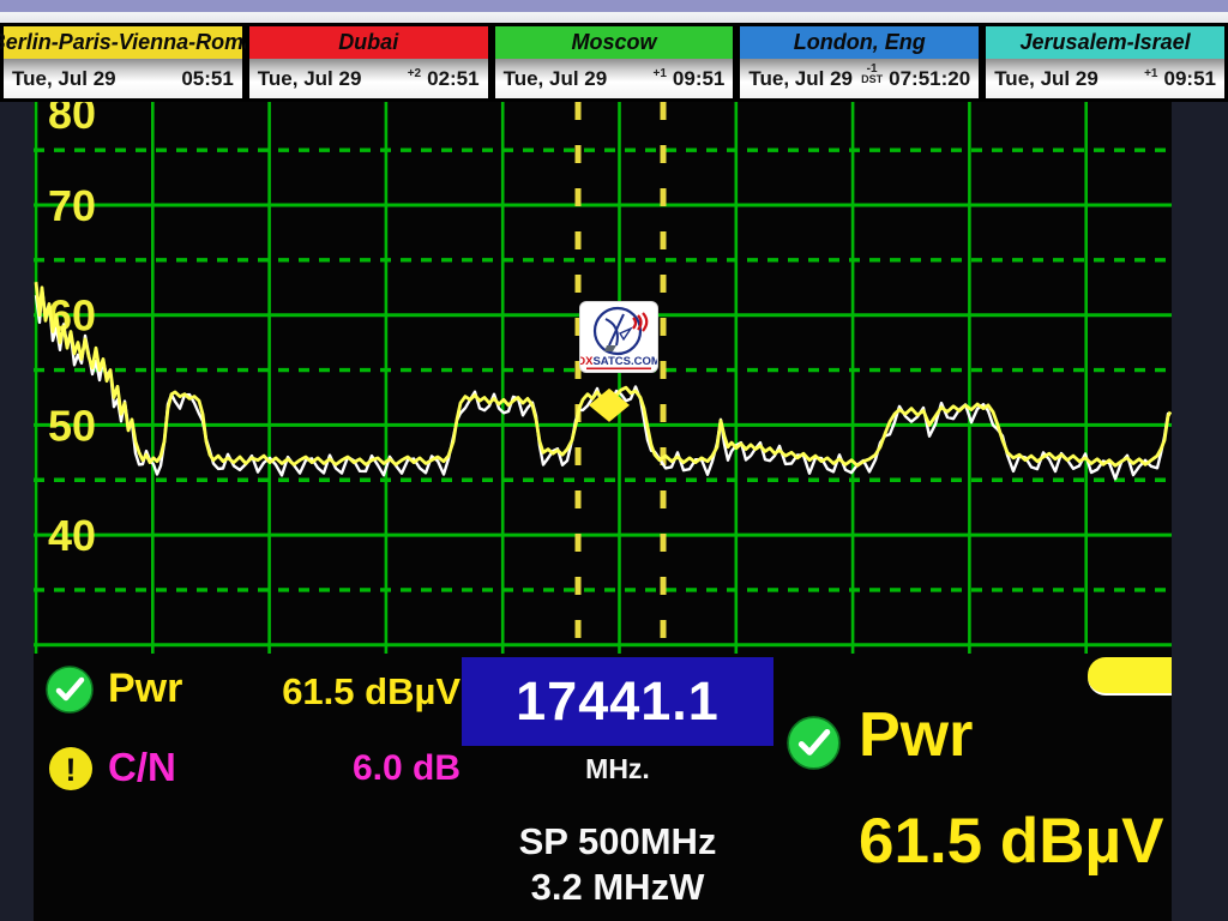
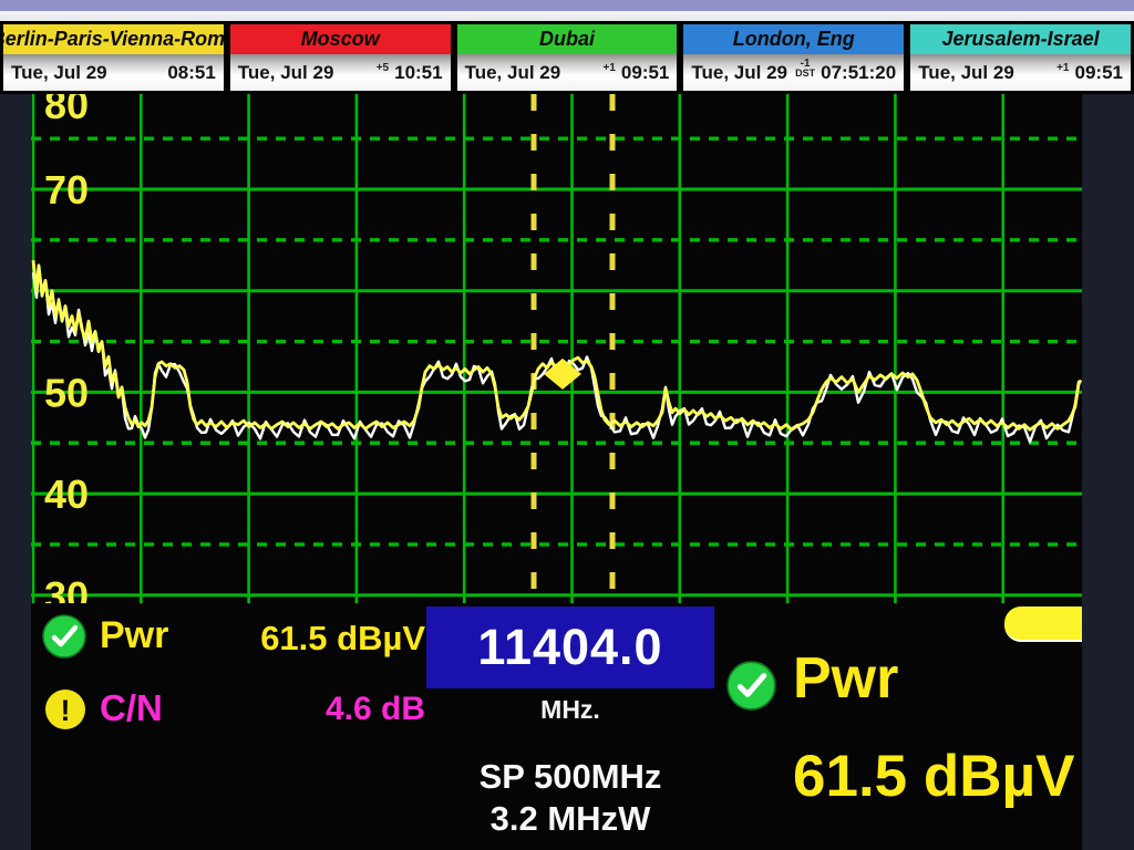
  erlin-Paris-Vienna-Rom
  Tue, Jul 29
- 05:51
+ 08:51
- Dubai
+ Moscow
  Tue, Jul 29
- +2
+ +5
- 02:51
+ 10:51
- Moscow
+ Dubai
  Tue, Jul 29
  +1
  09:51
  London, Eng
  Tue, Jul 29
  -1
  DST
  07:51:20
  Jerusalem-Israel
  Tue, Jul 29
  +1
  09:51
  80
  70
- 60
+ 30
  50
  40
- DXSATCS.COM
  Pwr
  61.5 dBµV
  !
  C/N
- 6.0 dB
+ 4.6 dB
- 17441.1
+ 11404.0
  MHz.
  SP 500MHz
  3.2 MHzW
  Pwr
  61.5 dBµV
